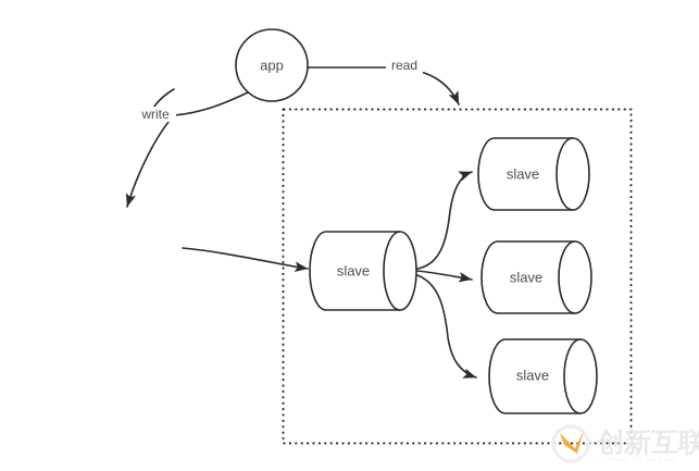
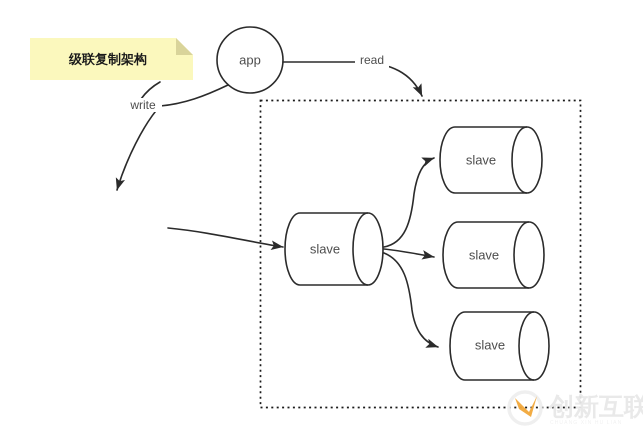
+ 级联复制架构
  app
  write
  read
  slave
  slave
  slave
  slave
  创新互联
